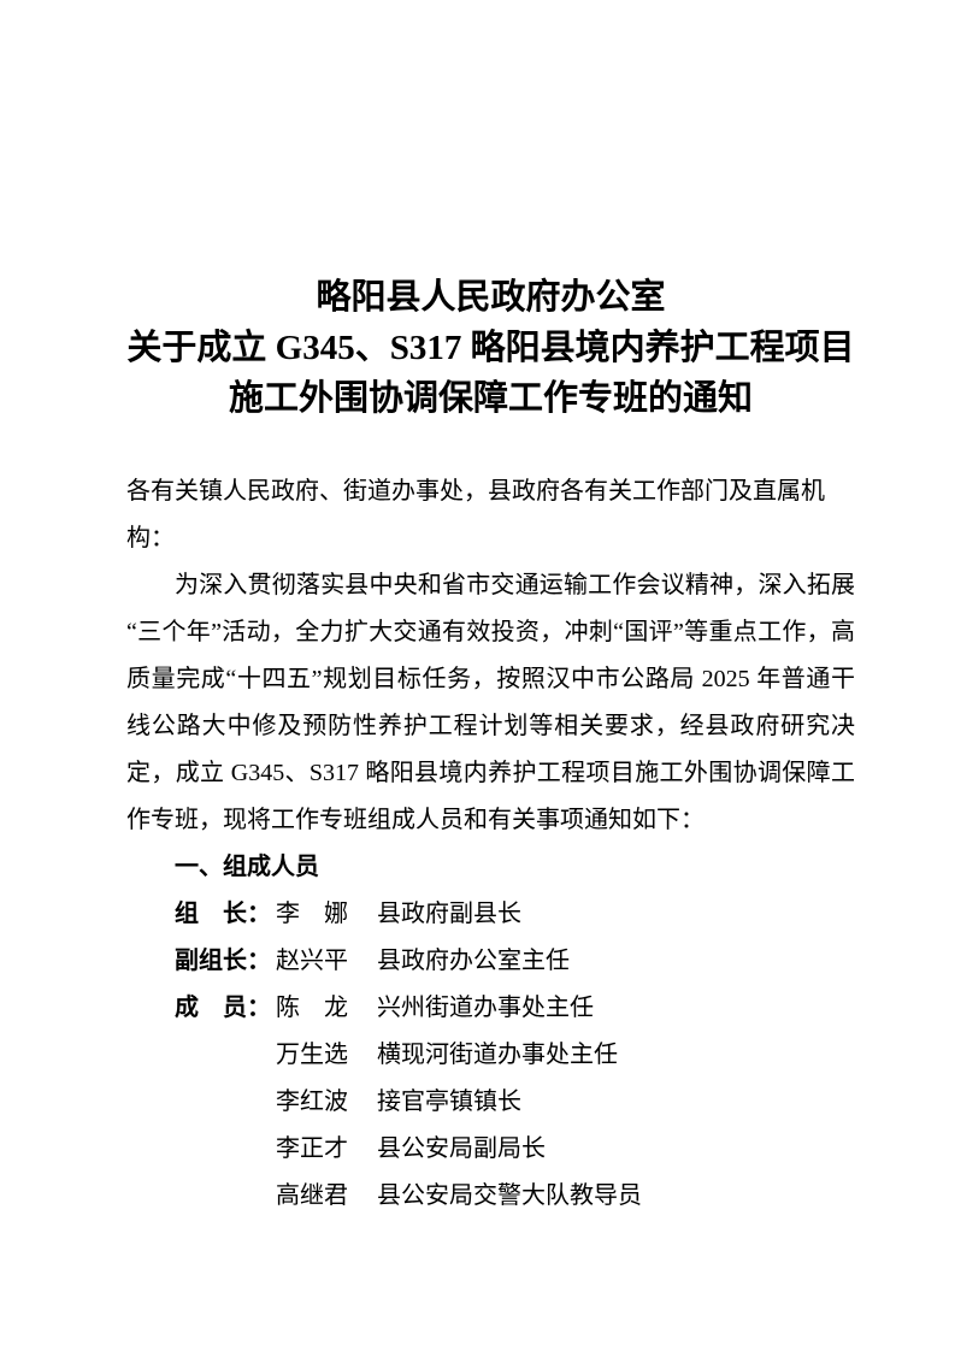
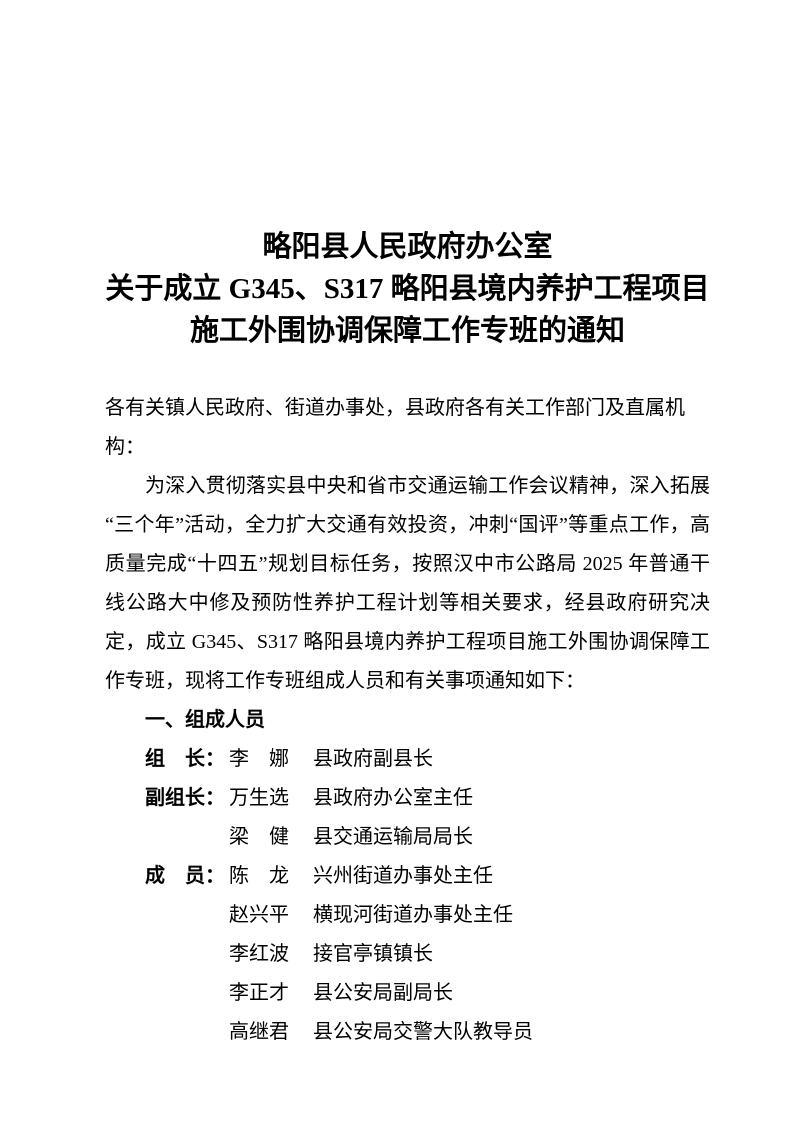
  略阳县人民政府办公室
  关于成立 G345、S317 略阳县境内养护工程项目
  施工外围协调保障工作专班的通知
  各有关镇人民政府、街道办事处，县政府各有关工作部门及直属机构：
  为深入贯彻落实县中央和省市交通运输工作会议精神，深入拓展“三个年”活动，全力扩大交通有效投资，冲刺“国评”等重点工作，高质量完成“十四五”规划目标任务，按照汉中市公路局 2025 年普通干线公路大中修及预防性养护工程计划等相关要求，经县政府研究决定，成立 G345、S317 略阳县境内养护工程项目施工外围协调保障工作专班，现将工作专班组成人员和有关事项通知如下：
  一、组成人员
  组 长：
  李 娜
  县政府副县长
  副组长：
- 赵兴平
+ 万生选
  县政府办公室主任
+ 梁 健
+ 县交通运输局局长
  成 员：
  陈 龙
  兴州街道办事处主任
- 万生选
+ 赵兴平
  横现河街道办事处主任
  李红波
  接官亭镇镇长
  李正才
  县公安局副局长
  高继君
  县公安局交警大队教导员
